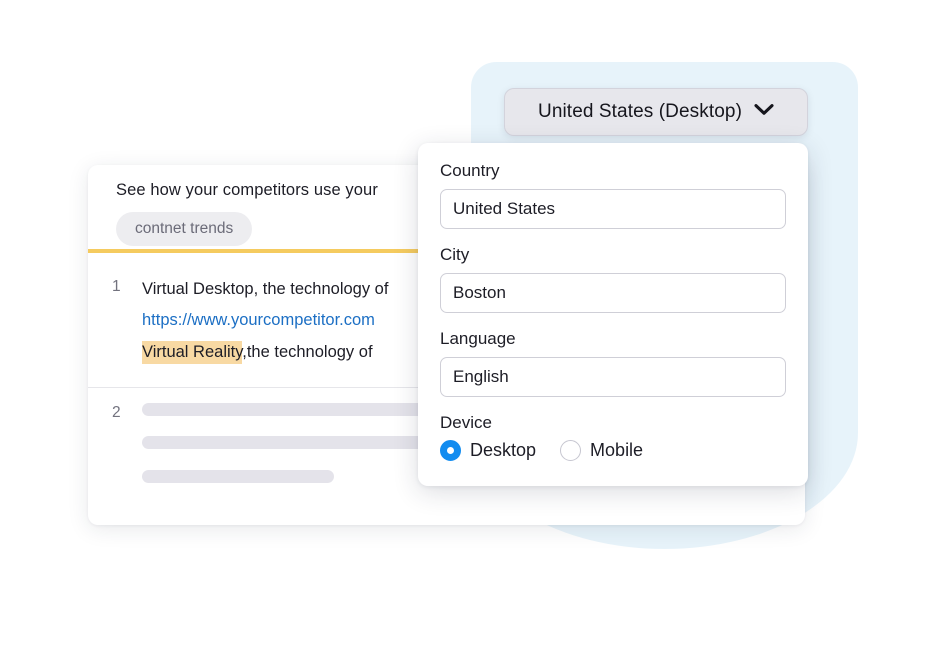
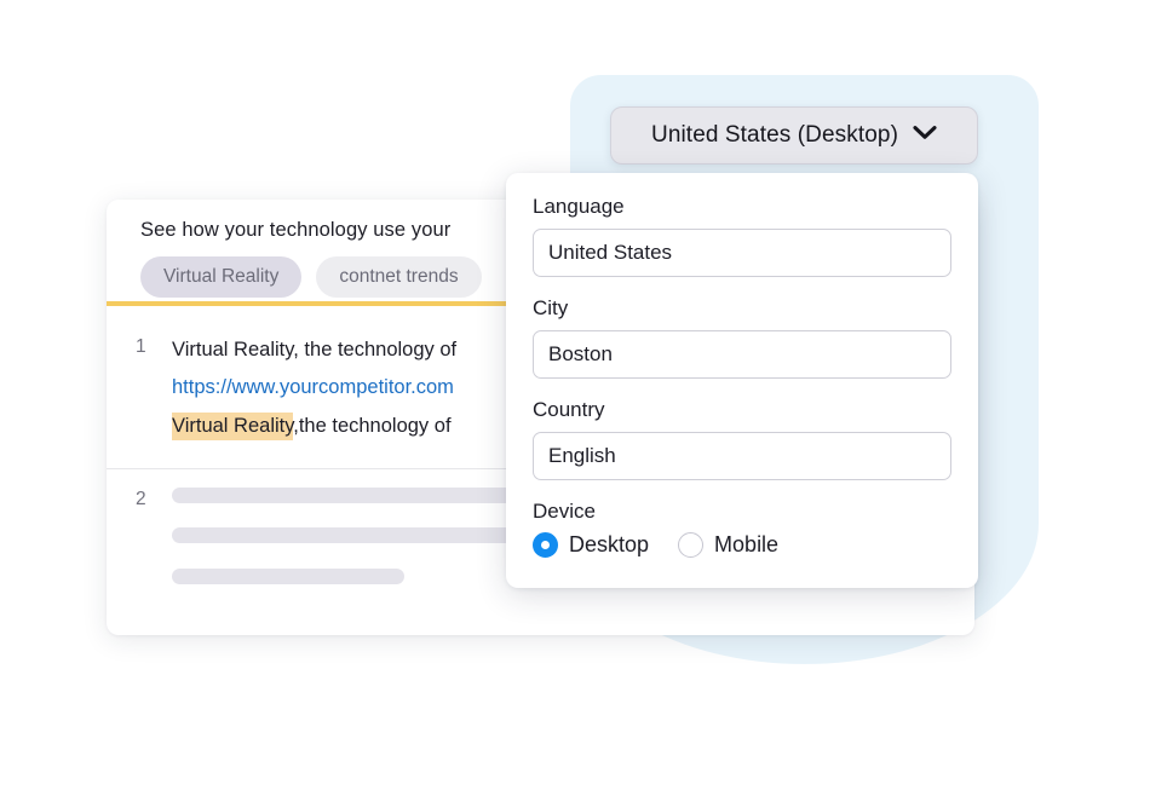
- See how your competitors use your
+ See how your technology use your
+ Virtual Reality
  contnet trends
  1
- Virtual Desktop, the technology of
+ Virtual Reality, the technology of
  https://www.yourcompetitor.com
  Virtual Reality,the technology of
  2
  United States (Desktop)
- Country
+ Language
  United States
  City
  Boston
- Language
+ Country
  English
  Device
  Desktop
  Mobile
